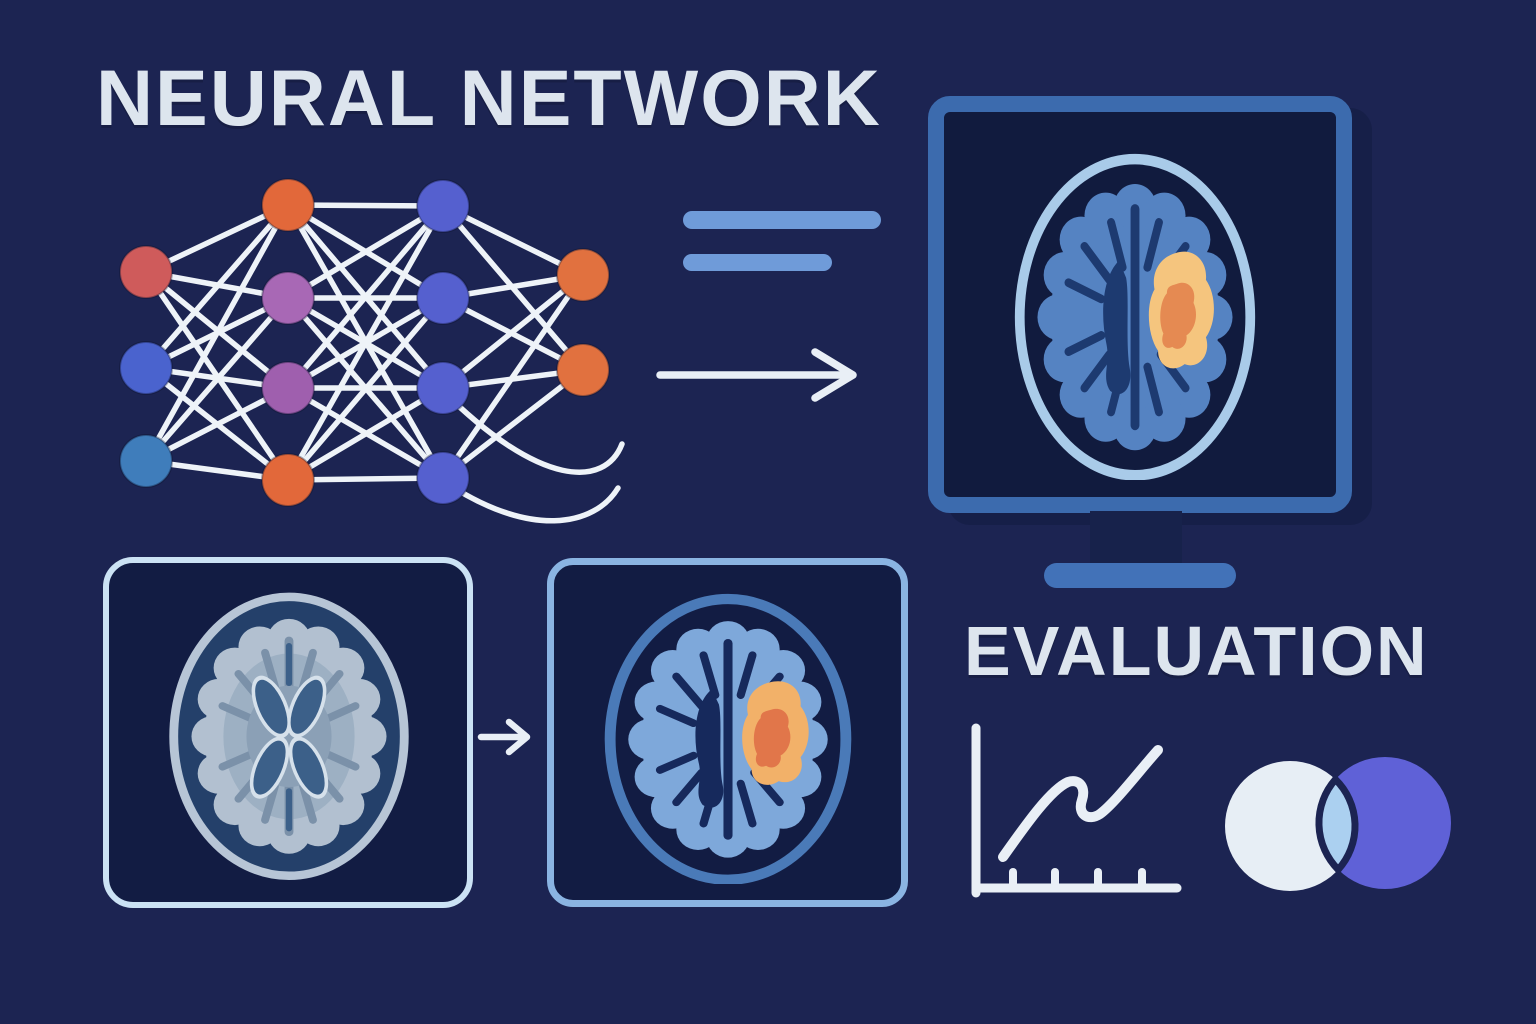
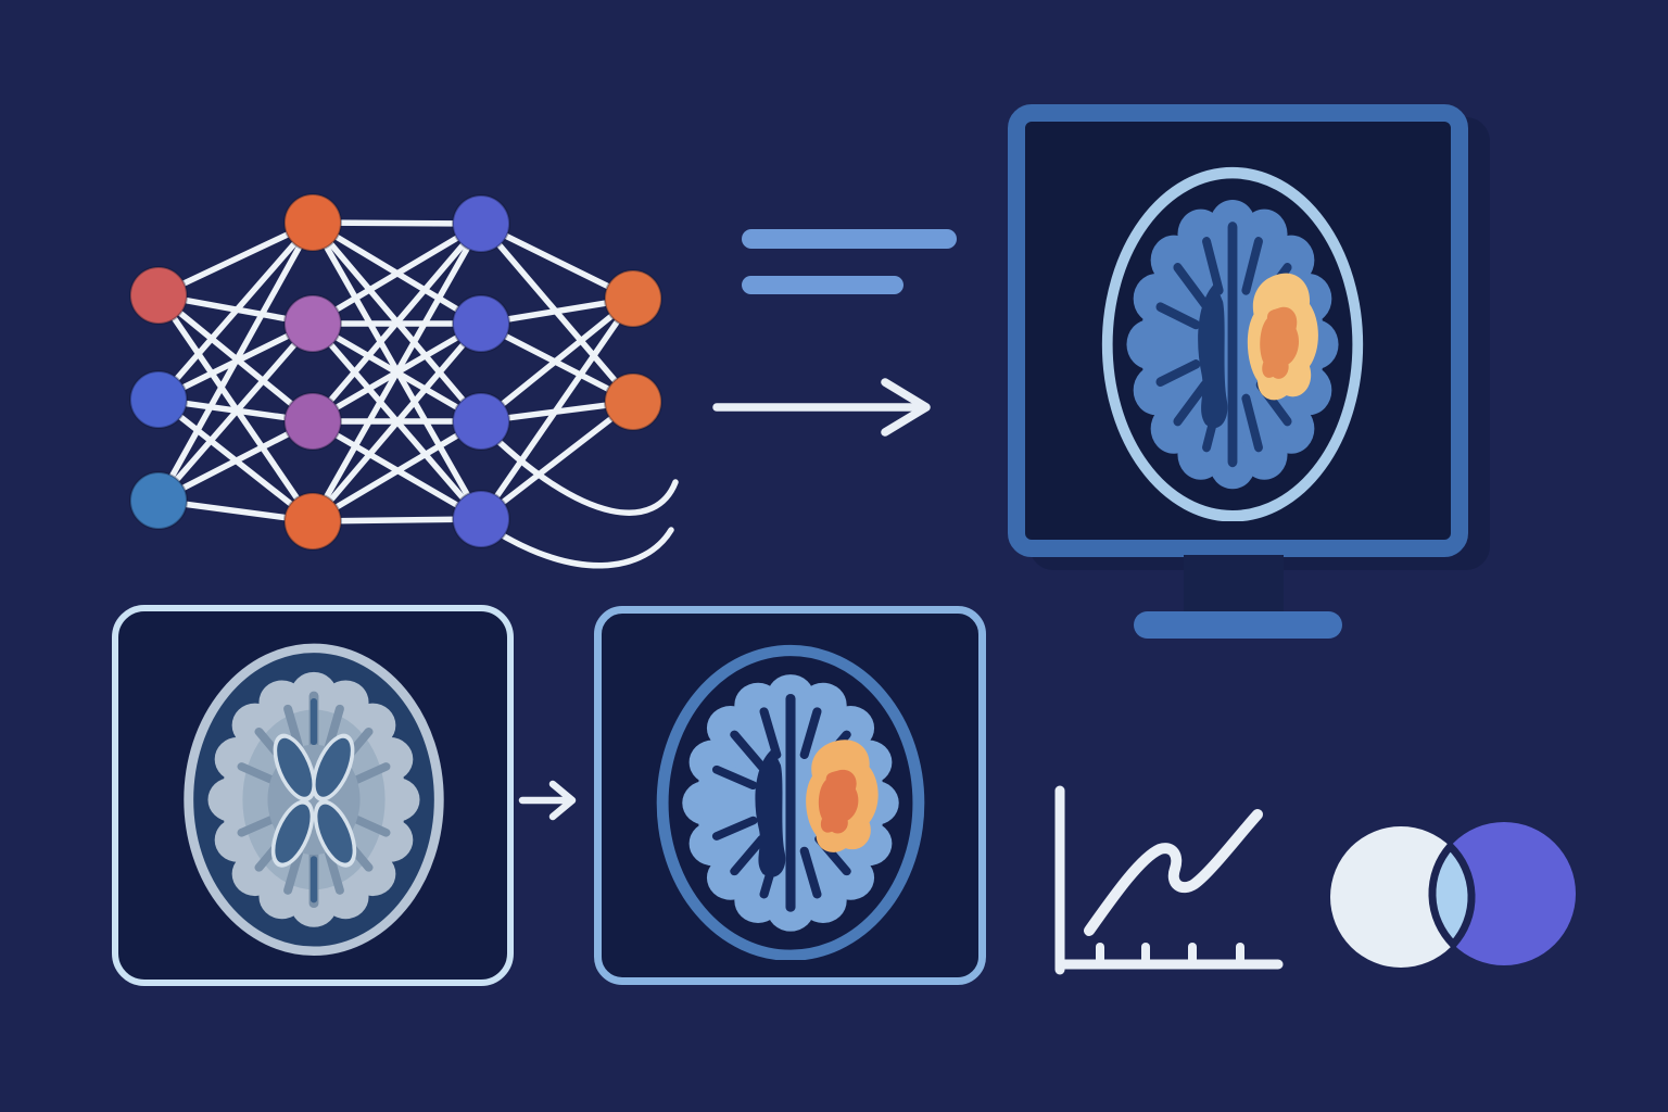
- NEURAL NETWORK
- EVALUATION
